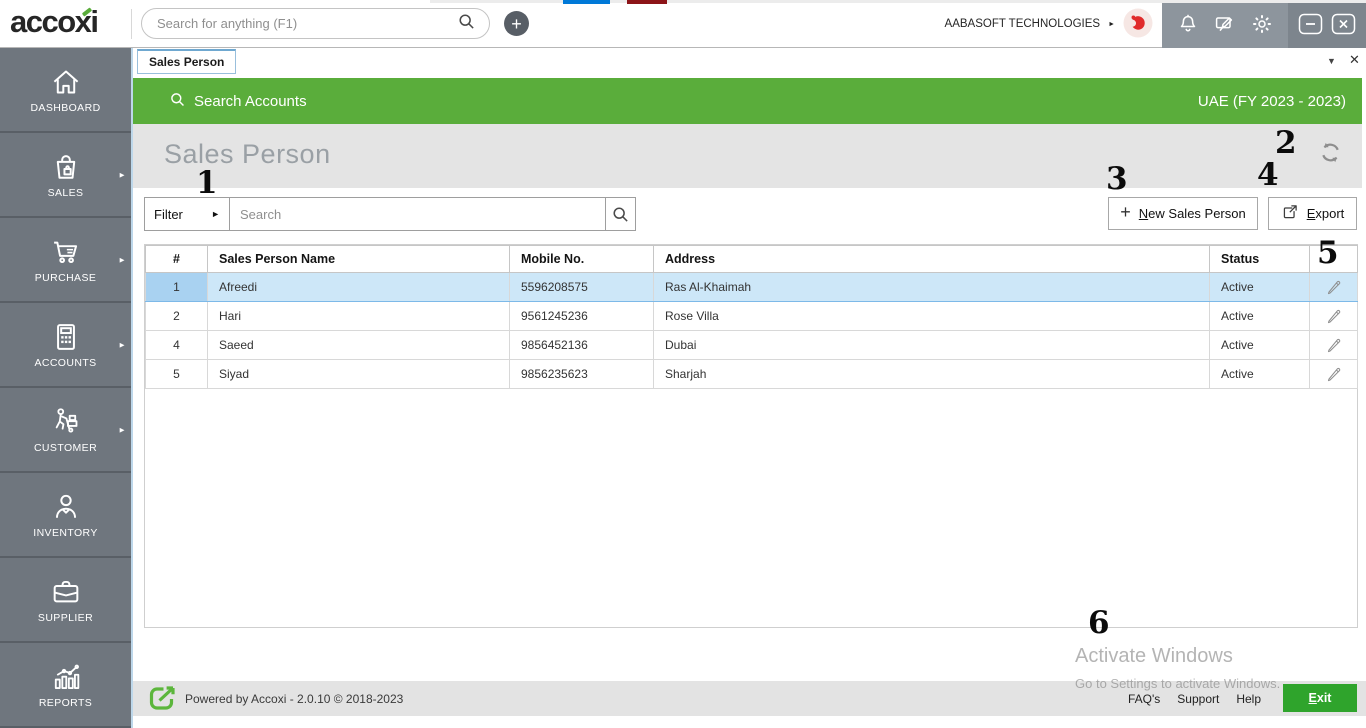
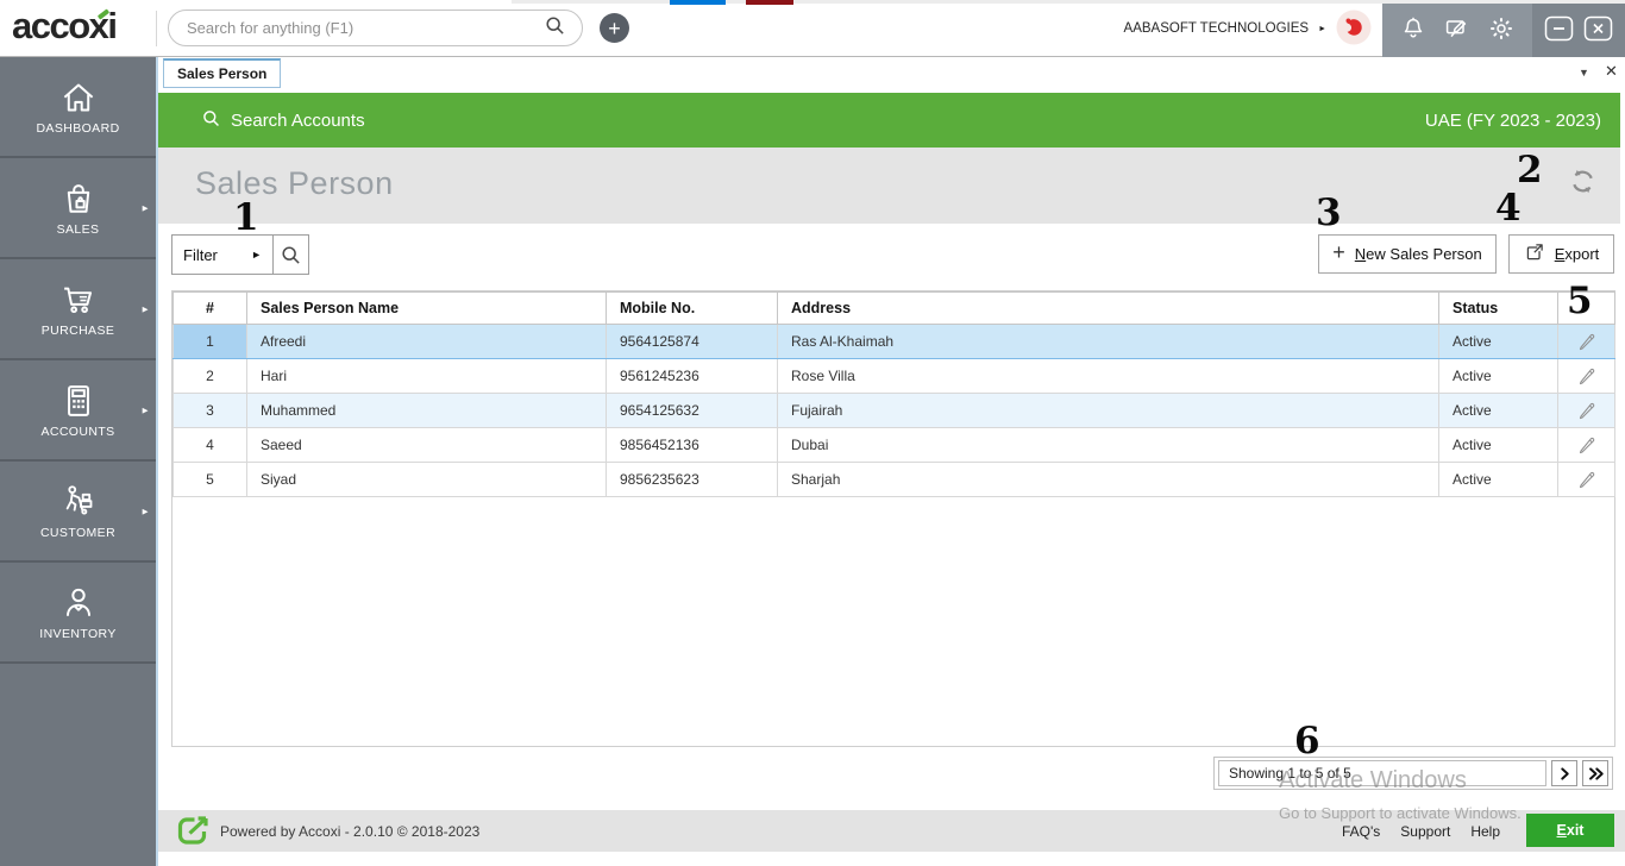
  accoxi
  Search for anything (F1)
  +
  AABASOFT TECHNOLOGIES
  DASHBOARD
  SALES
  ►
  PURCHASE
  ►
  ACCOUNTS
  ►
  CUSTOMER
  ►
  INVENTORY
- SUPPLIER
- REPORTS
  Sales Person
  ▼
  ✕
  Search Accounts
  UAE (FY 2023 - 2023)
  Sales Person
  Filter
  ►
- Search
  +
  New Sales Person
  Export
  #	Sales Person Name	Mobile No.	Address	Status
- 1	Afreedi	5596208575	Ras Al-Khaimah	Active
+ 1	Afreedi	9564125874	Ras Al-Khaimah	Active
  2	Hari	9561245236	Rose Villa	Active
+ 3	Muhammed	9654125632	Fujairah	Active
  4	Saeed	9856452136	Dubai	Active
  5	Siyad	9856235623	Sharjah	Active
+ Showing 1 to 5 of 5
  Activate Windows
- Go to Settings to activate Windows.
+ Go to Support to activate Windows.
  Powered by Accoxi - 2.0.10 © 2018-2023
  FAQ's
  Support
  Help
  E
  xit
  1
  2
  3
  4
  5
  6
